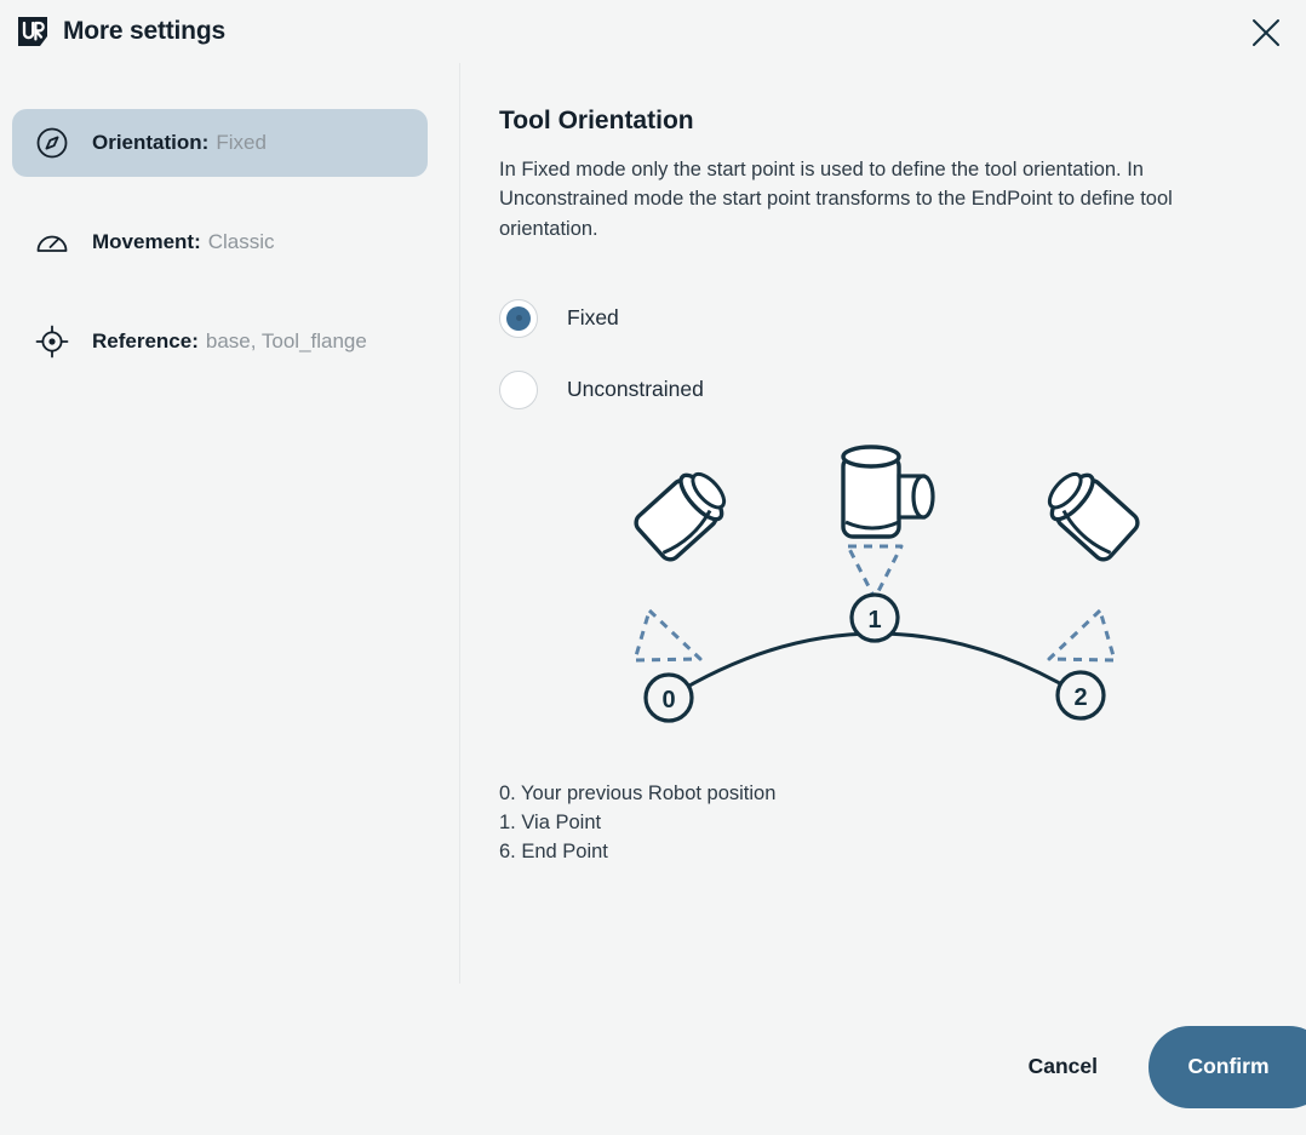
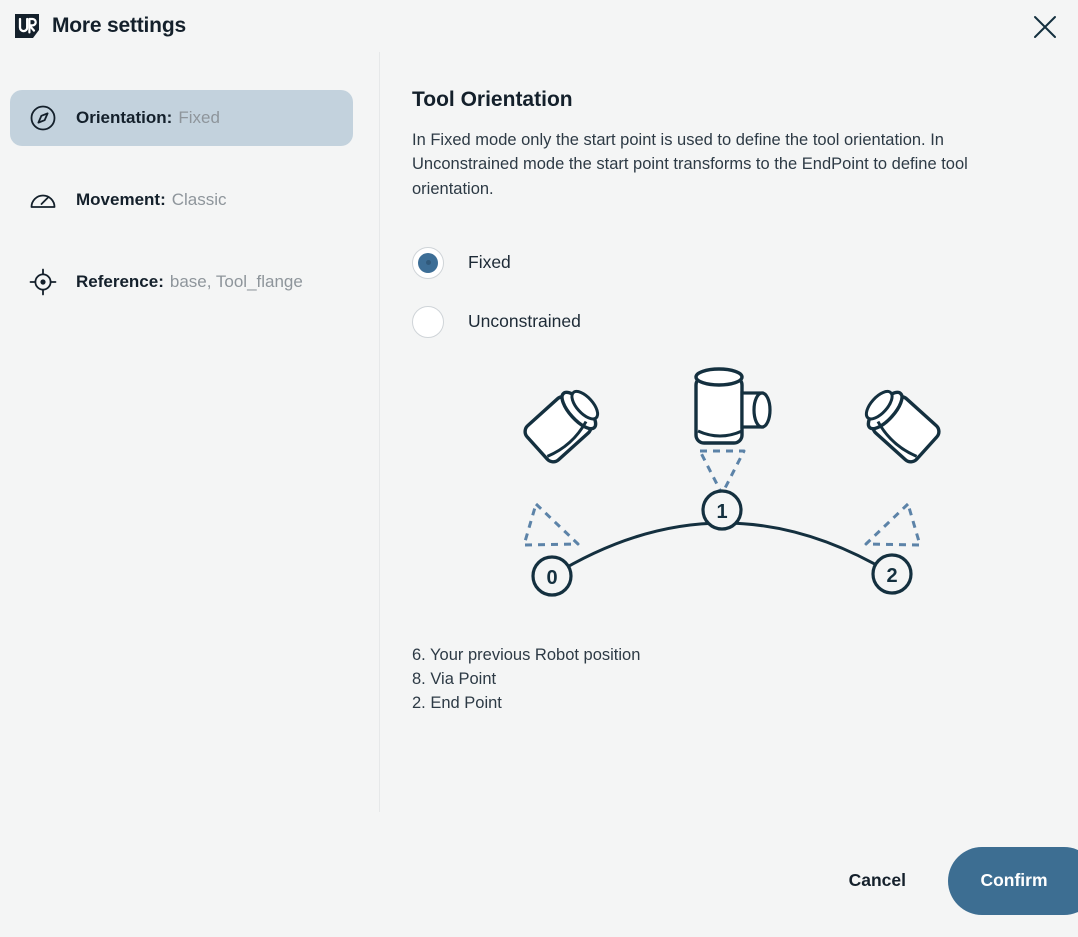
  More settings
  Orientation:
  Fixed
  Movement:
  Classic
  Reference:
  base, Tool_flange
  Tool Orientation
  In Fixed mode only the start point is used to define the tool orientation. In Unconstrained mode the start point transforms to the EndPoint to define tool orientation.
  Fixed
  Unconstrained
  0
  1
  2
- 0. Your previous Robot position
+ 6. Your previous Robot position
- 1. Via Point
+ 8. Via Point
- 6. End Point
+ 2. End Point
  Cancel
  Confirm
